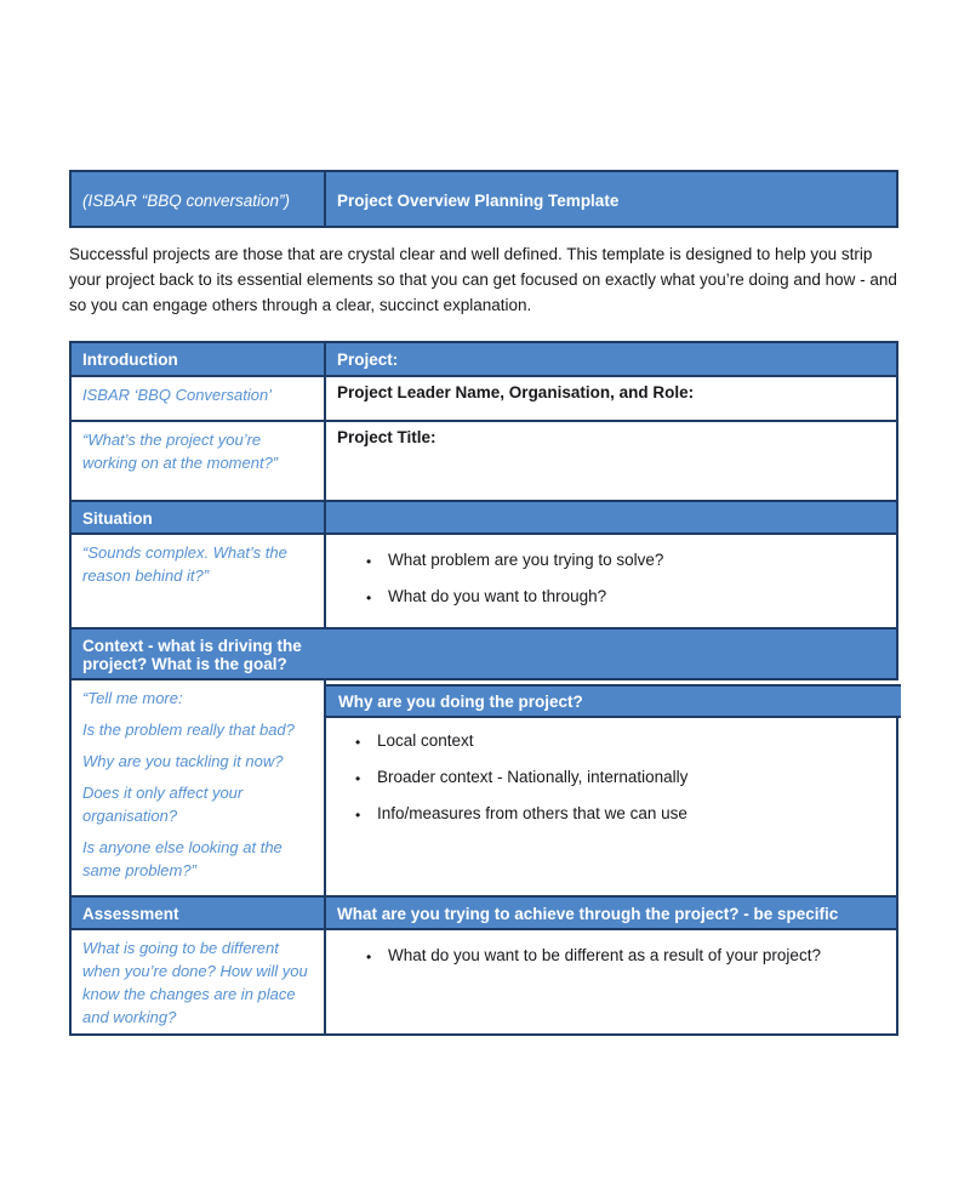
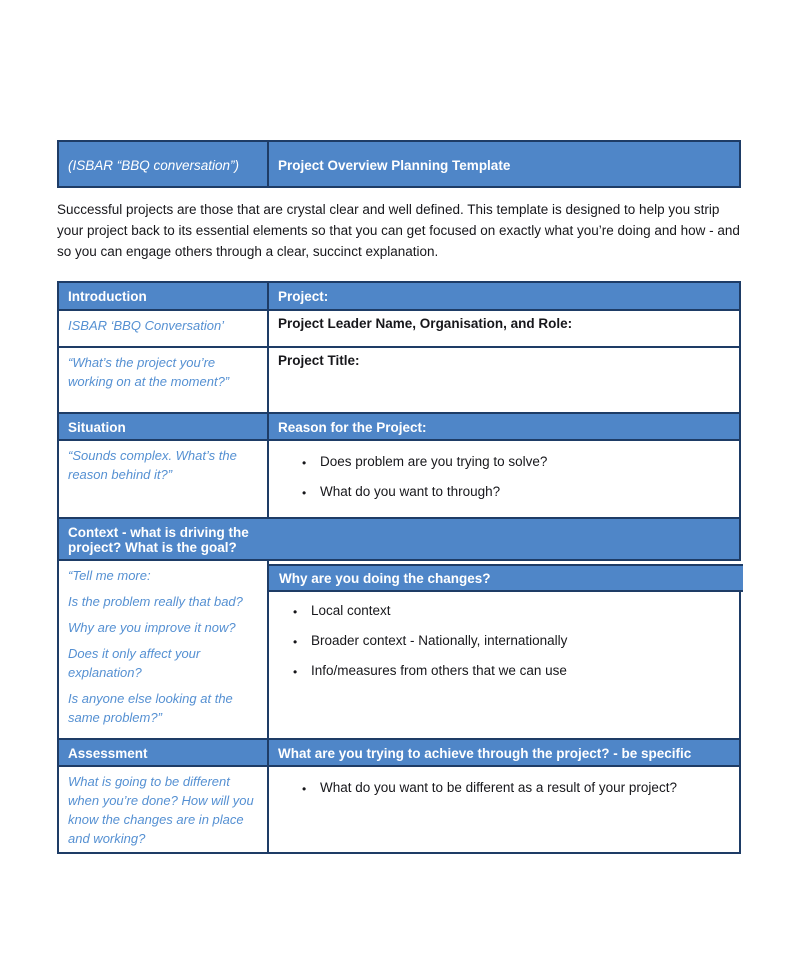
  (ISBAR “BBQ conversation”)
  Project Overview Planning Template
  Successful projects are those that are crystal clear and well defined. This template is designed to help you strip your project back to its essential elements so that you can get focused on exactly what you’re doing and how - and so you can engage others through a clear, succinct explanation.
  Introduction
  Project:
  ISBAR ‘BBQ Conversation’
  Project Leader Name, Organisation, and Role:
  “What’s the project you’re working on at the moment?”
  Project Title:
  Situation
+ Reason for the Project:
  “Sounds complex. What’s the reason behind it?”
- What problem are you trying to solve?
+ Does problem are you trying to solve?
  What do you want to through?
  Context - what is driving the project? What is the goal?
  “Tell me more:
  Is the problem really that bad?
- Why are you tackling it now?
+ Why are you improve it now?
- Does it only affect your organisation?
+ Does it only affect your explanation?
  Is anyone else looking at the same problem?”
- Why are you doing the project?
+ Why are you doing the changes?
  Local context
  Broader context - Nationally, internationally
  Info/measures from others that we can use
  Assessment
  What are you trying to achieve through the project? - be specific
  What is going to be different when you’re done? How will you know the changes are in place and working?
  What do you want to be different as a result of your project?
